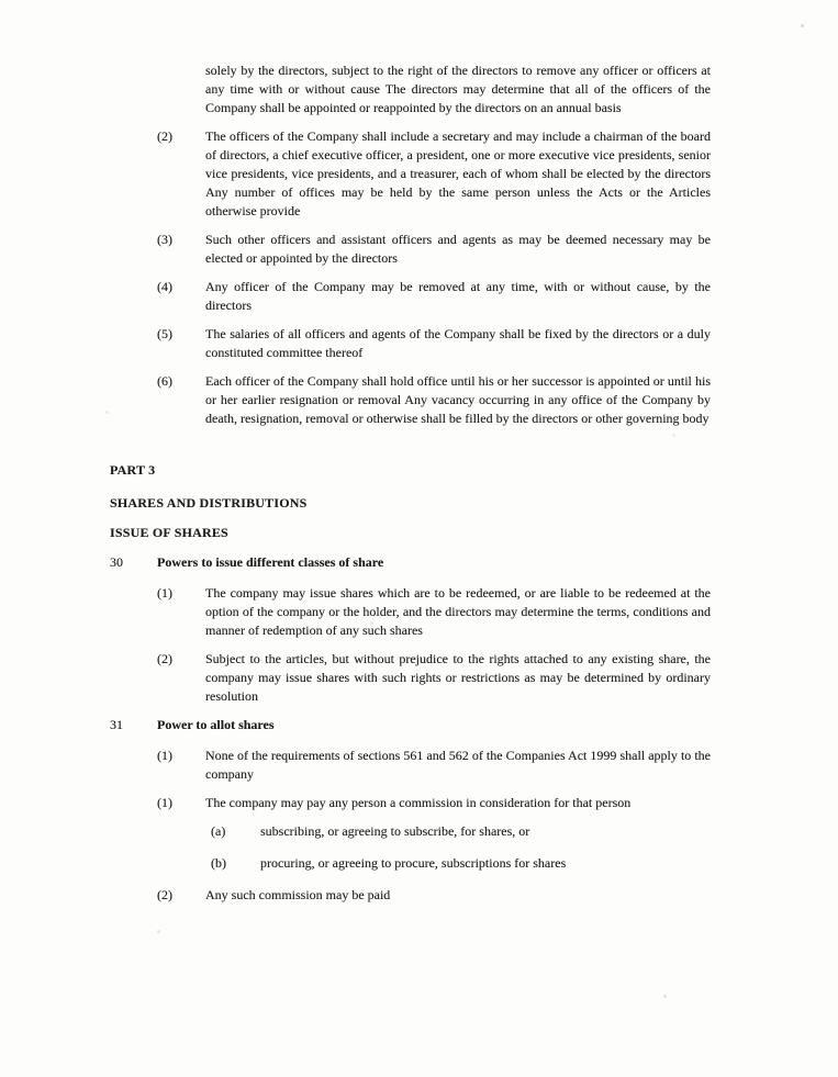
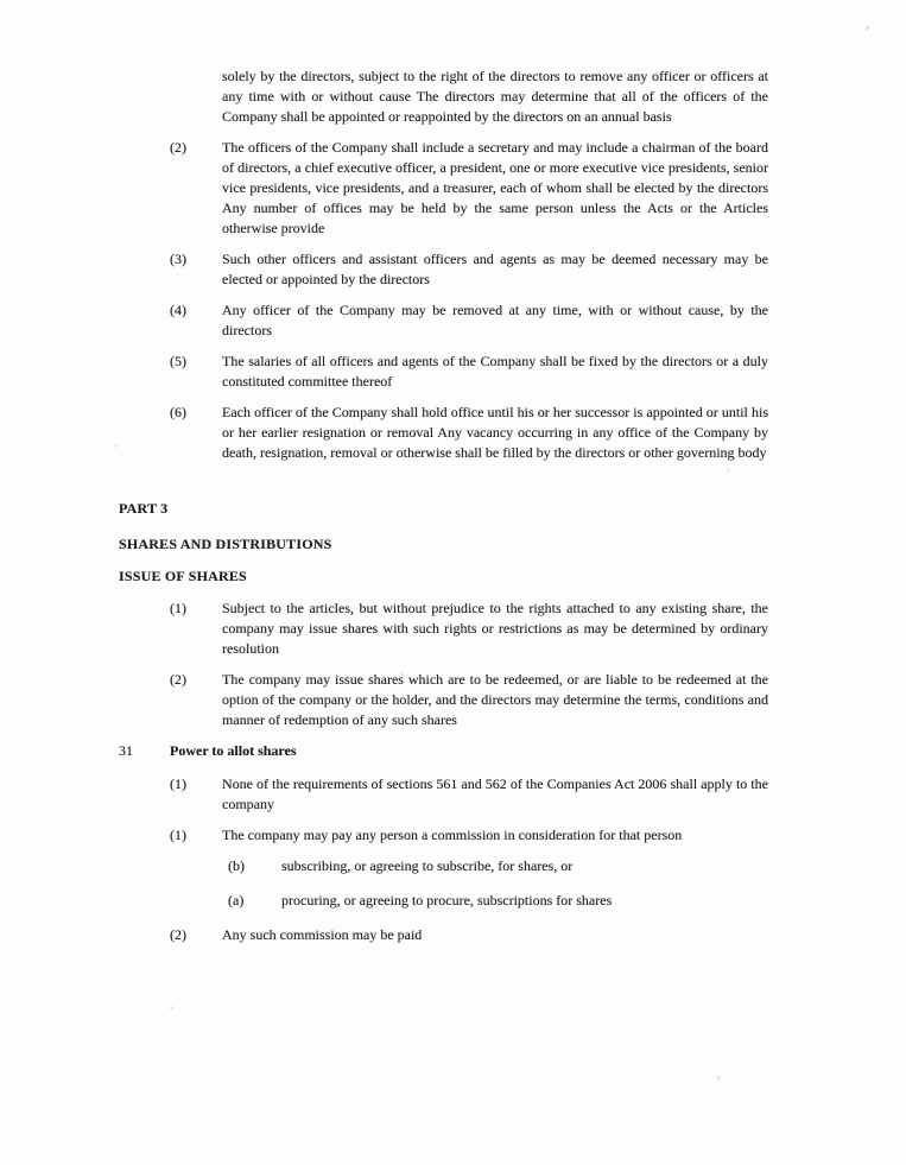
  solely by the directors, subject to the right of the directors to remove any officer or officers at any time with or without cause The directors may determine that all of the officers of the Company shall be appointed or reappointed by the directors on an annual basis
  (2)
  The officers of the Company shall include a secretary and may include a chairman of the board of directors, a chief executive officer, a president, one or more executive vice presidents, senior vice presidents, vice presidents, and a treasurer, each of whom shall be elected by the directors Any number of offices may be held by the same person unless the Acts or the Articles otherwise provide
  (3)
  Such other officers and assistant officers and agents as may be deemed necessary may be elected or appointed by the directors
  (4)
  Any officer of the Company may be removed at any time, with or without cause, by the directors
  (5)
  The salaries of all officers and agents of the Company shall be fixed by the directors or a duly constituted committee thereof
  (6)
  Each officer of the Company shall hold office until his or her successor is appointed or until his or her earlier resignation or removal Any vacancy occurring in any office of the Company by death, resignation, removal or otherwise shall be filled by the directors or other governing body
  PART 3
  SHARES AND DISTRIBUTIONS
  ISSUE OF SHARES
- 30
- Powers to issue different classes of share
  (1)
- The company may issue shares which are to be redeemed, or are liable to be redeemed at the option of the company or the holder, and the directors may determine the terms, conditions and manner of redemption of any such shares
+ Subject to the articles, but without prejudice to the rights attached to any existing share, the company may issue shares with such rights or restrictions as may be determined by ordinary resolution
  (2)
- Subject to the articles, but without prejudice to the rights attached to any existing share, the company may issue shares with such rights or restrictions as may be determined by ordinary resolution
+ The company may issue shares which are to be redeemed, or are liable to be redeemed at the option of the company or the holder, and the directors may determine the terms, conditions and manner of redemption of any such shares
  31
  Power to allot shares
  (1)
- None of the requirements of sections 561 and 562 of the Companies Act 1999 shall apply to the company
+ None of the requirements of sections 561 and 562 of the Companies Act 2006 shall apply to the company
  (1)
  The company may pay any person a commission in consideration for that person
- (a)
+ (b)
  subscribing, or agreeing to subscribe, for shares, or
- (b)
+ (a)
  procuring, or agreeing to procure, subscriptions for shares
  (2)
  Any such commission may be paid
